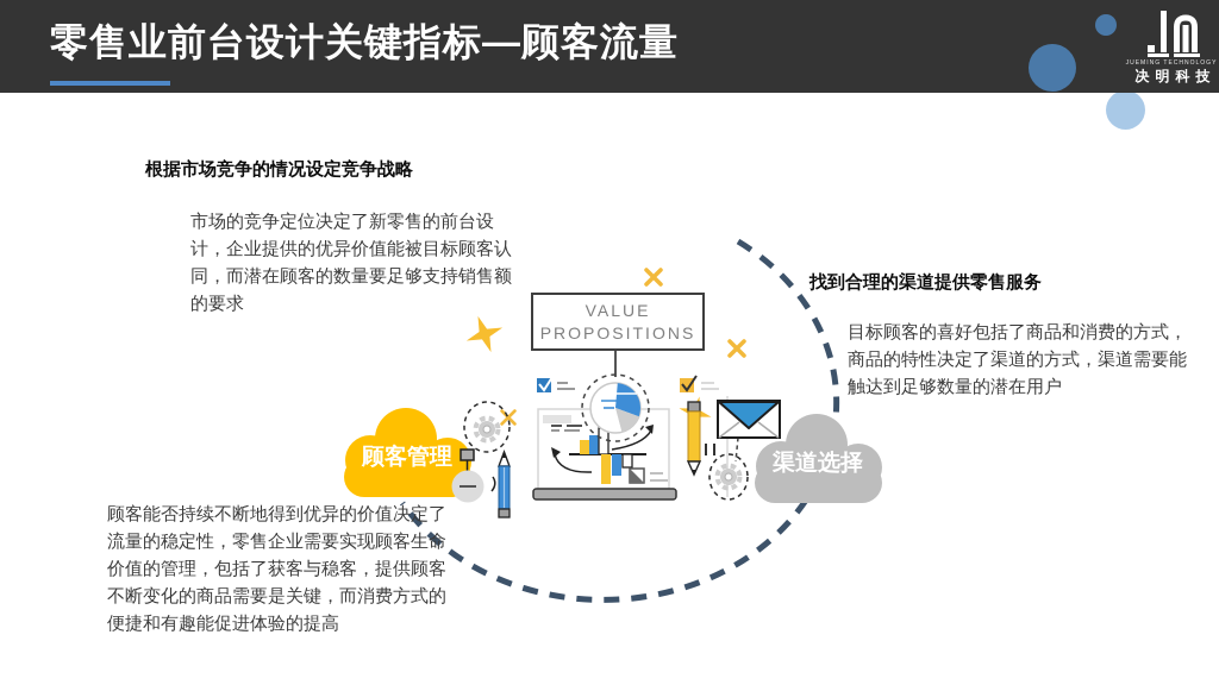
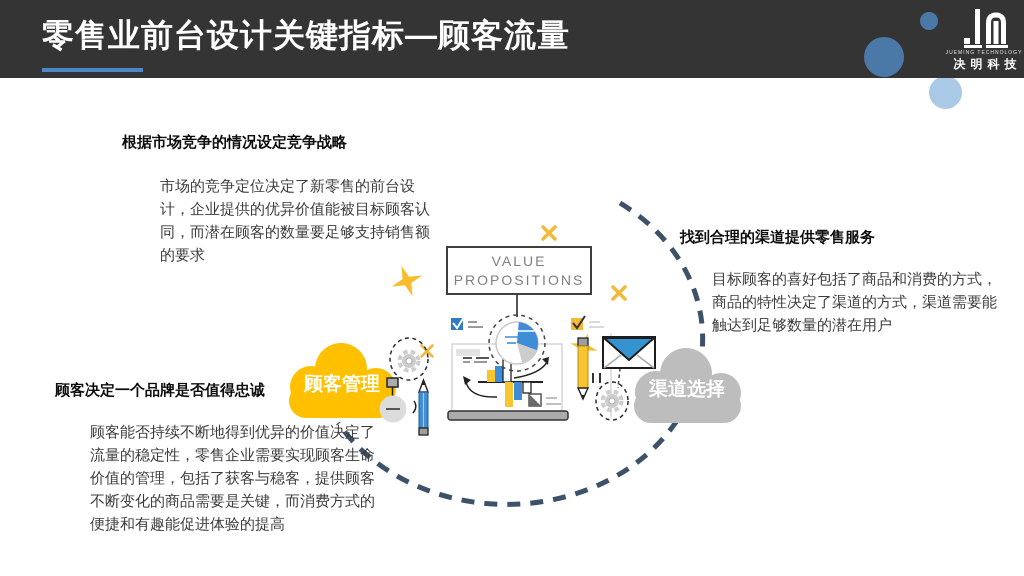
  根据市场竞争的情况设定竞争战略
  市场的竞争定位决定了新零售的前台设计，企业提供的优异价值能被目标顾客认同，而潜在顾客的数量要足够支持销售额的要求
  找到合理的渠道提供零售服务
  目标顾客的喜好包括了商品和消费的方式，商品的特性决定了渠道的方式，渠道需要能触达到足够数量的潜在用户
+ 顾客决定一个品牌是否值得忠诚
  顾客能否持续不断地得到优异的价值决定了流量的稳定性，零售企业需要实现顾客生命价值的管理，包括了获客与稳客，提供顾客不断变化的商品需要是关键，而消费方式的便捷和有趣能促进体验的提高
  顾客管理
  渠道选择
  VALUE
  PROPOSITIONS
  零售业前台设计关键指标—顾客流量
  决明科技
